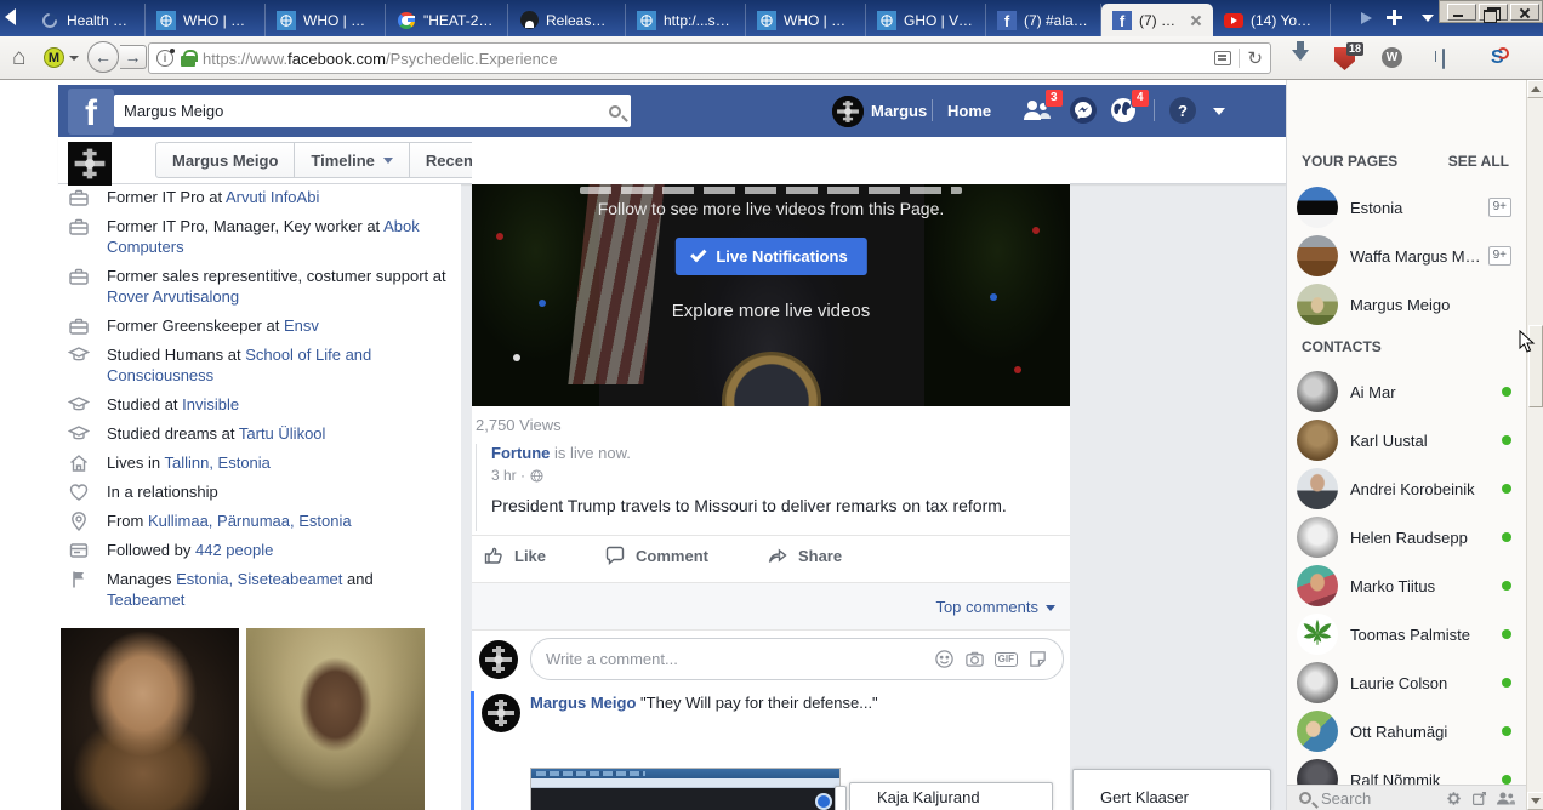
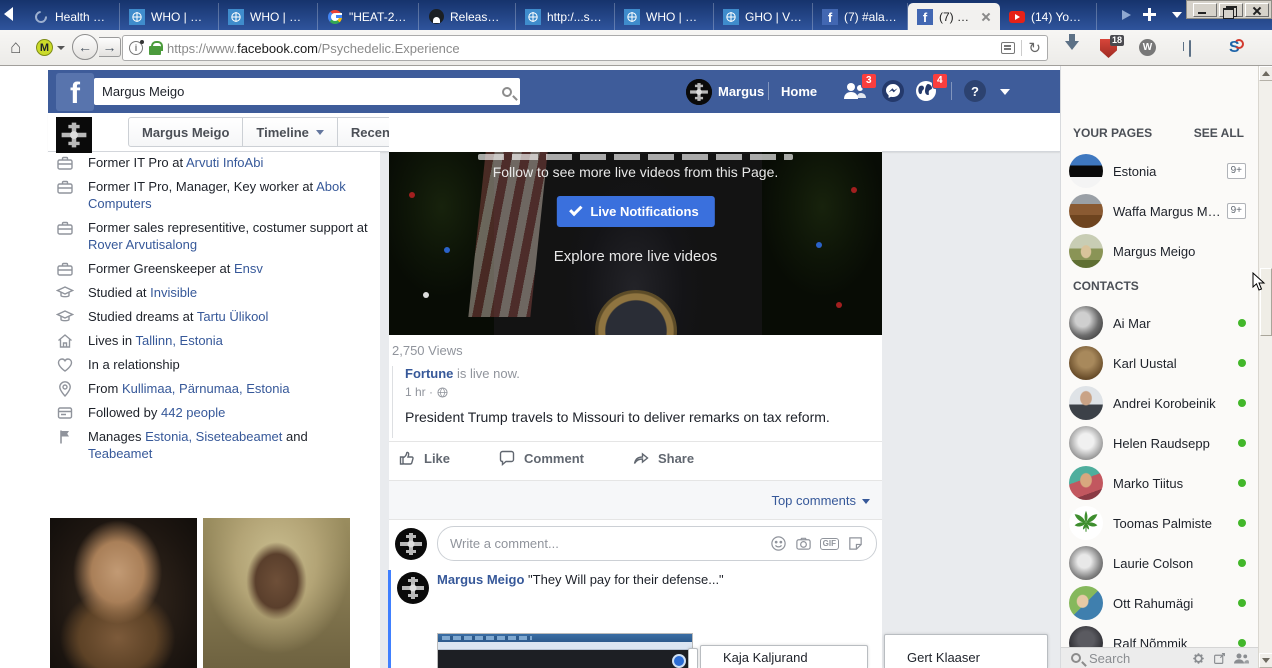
  Health Eq.
  WHO | He.
  WHO | He.
  "HEAT-2.0.
  Releases ·
  http:/...s.txt
  WHO | Pu.
  GHO | Visu
  f
  (7) #alatiu
  f
  (14) YouT..
  ⌂
  M
  ←
  →
  i
  https://www.facebook.com/Psychedelic.Experience
  ↻
  18
  W
  S
  f
  Margus Meigo
  Margus
  Home
  3
  4
  ?
  Margus Meigo
  Timeline
  Recen
  Former IT Pro at Arvuti InfoAbi
  Former IT Pro, Manager, Key worker at Abok Computers
  Former sales representitive, costumer support at Rover Arvutisalong
  Former Greenskeeper at Ensv
- Studied Humans at School of Life and Consciousness
  Studied at Invisible
  Studied dreams at Tartu Ülikool
  Lives in Tallinn, Estonia
  In a relationship
  From Kullimaa, Pärnumaa, Estonia
  Followed by 442 people
  Manages Estonia, Siseteabeamet and Teabeamet
  Follow to see more live videos from this Page.
  Live Notifications
  Explore more live videos
  2,750 Views
  Fortune is live now.
- 3 hr ·
+ 1 hr ·
  President Trump travels to Missouri to deliver remarks on tax reform.
  Like
  Comment
  Share
  Top comments
  Write a comment...
  GIF
  Margus Meigo "They Will pay for their defense..."
  Kaja Kaljurand
  Gert Klaaser
  YOUR PAGES
  SEE ALL
  Estonia
  9+
  Waffa Margus Meig
  9+
  Margus Meigo
  CONTACTS
  Ai Mar
  Karl Uustal
  Andrei Korobeinik
  Helen Raudsepp
  Marko Tiitus
  Toomas Palmiste
  Laurie Colson
  Ott Rahumägi
  Ralf Nõmmik
  Search
